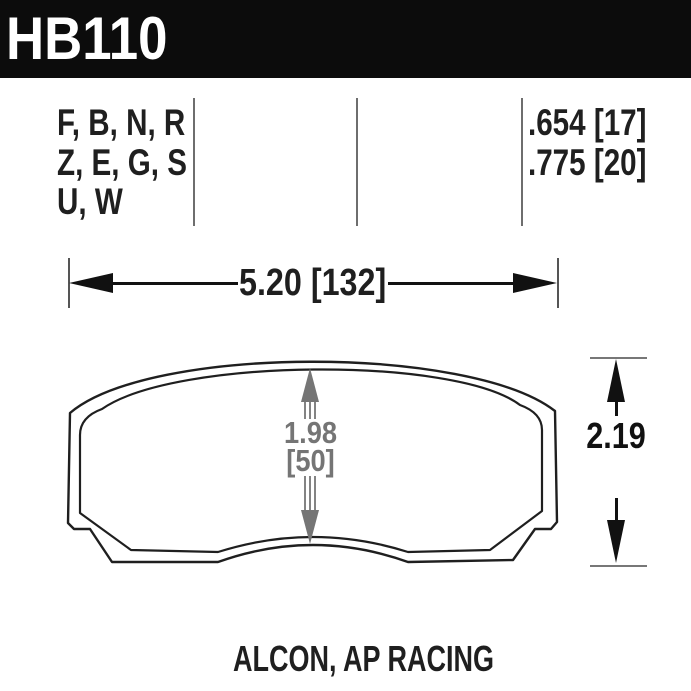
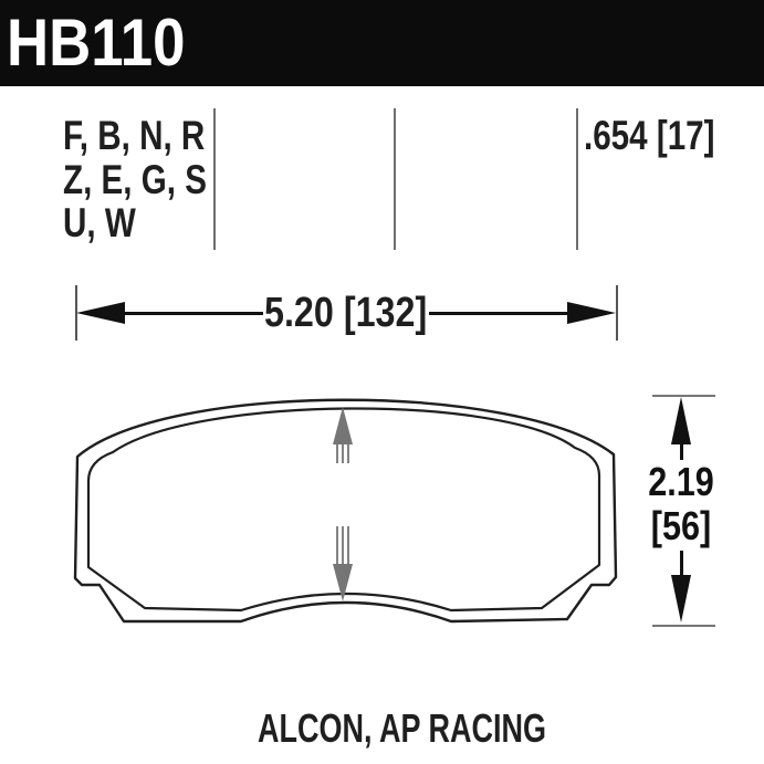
  HB110
  F, B, N, R
  Z, E, G, S
  U, W
  .654 [17]
- .775 [20]
  5.20 [132]
- 1.98
- [50]
  2.19
+ [56]
  ALCON, AP RACING
